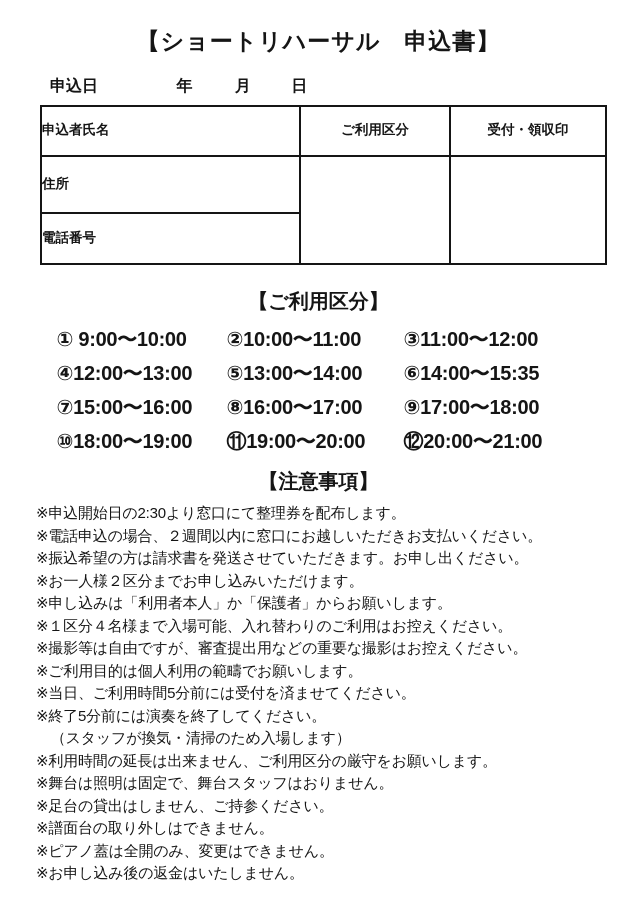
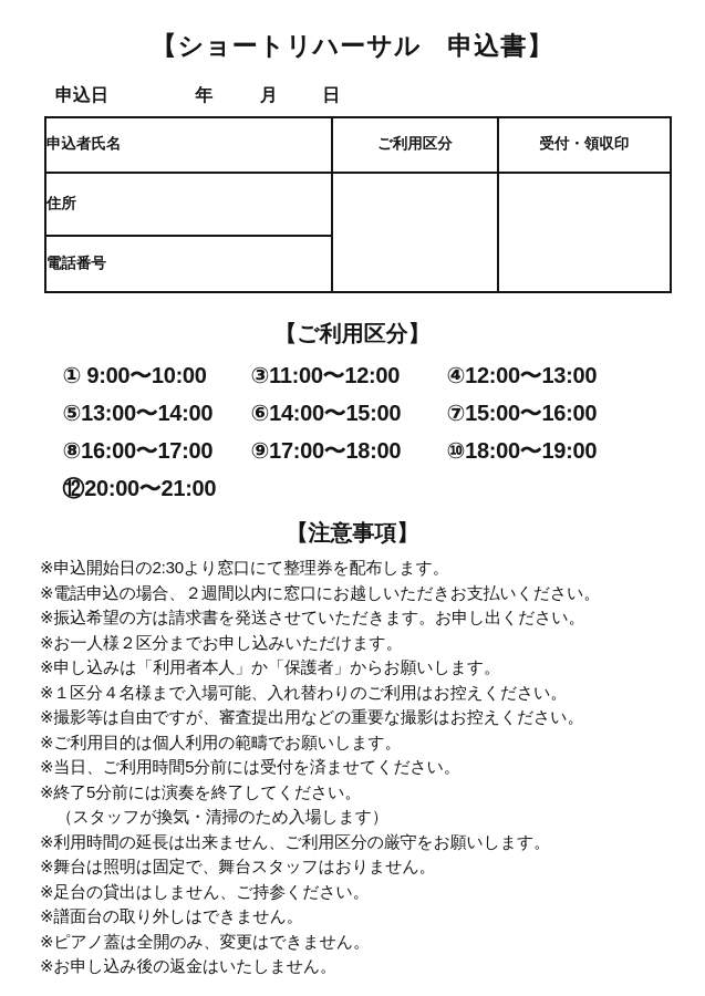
  【ショートリハーサル 申込書】
  申込日 年 月 日
  申込者氏名	ご利用区分	受付・領収印
  住所
  電話番号
  【ご利用区分】
  ① 9:00〜10:00
- ②10:00〜11:00
  ③11:00〜12:00
  ④12:00〜13:00
  ⑤13:00〜14:00
- ⑥14:00〜15:35
+ ⑥14:00〜15:00
  ⑦15:00〜16:00
  ⑧16:00〜17:00
  ⑨17:00〜18:00
  ⑩18:00〜19:00
- ⑪19:00〜20:00
  ⑫20:00〜21:00
  【注意事項】
  ※申込開始日の2:30より窓口にて整理券を配布します。
  ※電話申込の場合、２週間以内に窓口にお越しいただきお支払いください。
  ※振込希望の方は請求書を発送させていただきます。お申し出ください。
  ※お一人様２区分までお申し込みいただけます。
  ※申し込みは「利用者本人」か「保護者」からお願いします。
  ※１区分４名様まで入場可能、入れ替わりのご利用はお控えください。
  ※撮影等は自由ですが、審査提出用などの重要な撮影はお控えください。
  ※ご利用目的は個人利用の範疇でお願いします。
  ※当日、ご利用時間5分前には受付を済ませてください。
  ※終了5分前には演奏を終了してください。
  （スタッフが換気・清掃のため入場します）
  ※利用時間の延長は出来ません、ご利用区分の厳守をお願いします。
  ※舞台は照明は固定で、舞台スタッフはおりません。
  ※足台の貸出はしません、ご持参ください。
  ※譜面台の取り外しはできません。
  ※ピアノ蓋は全開のみ、変更はできません。
  ※お申し込み後の返金はいたしません。
